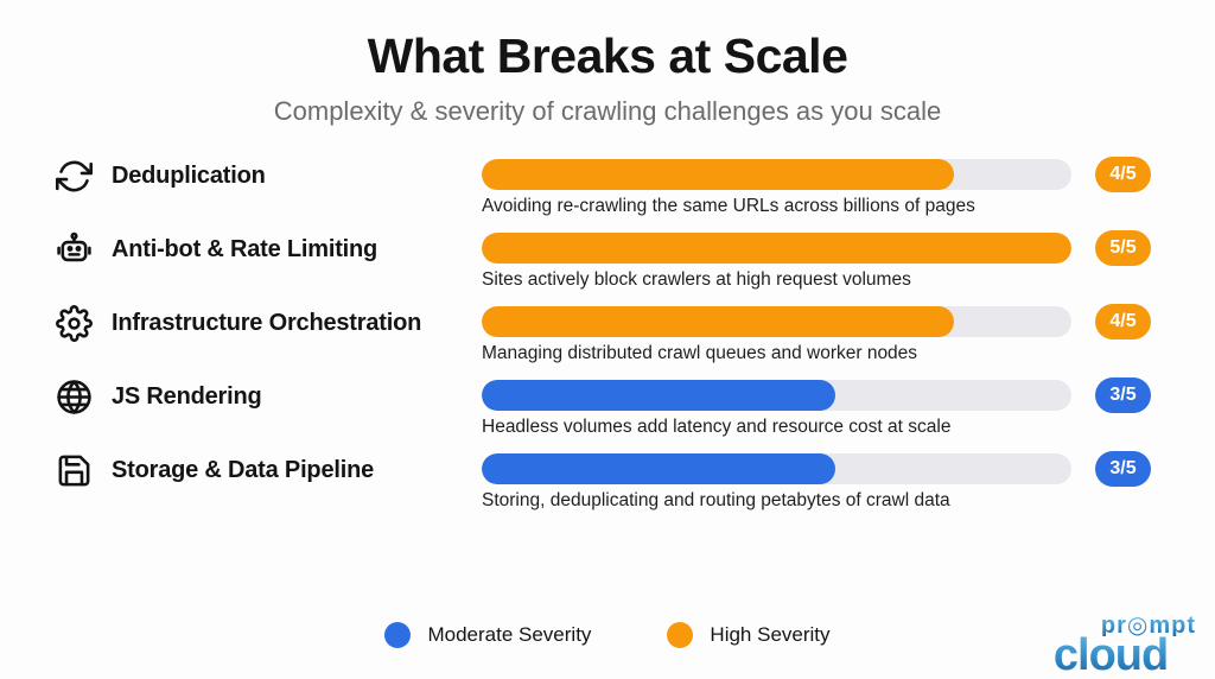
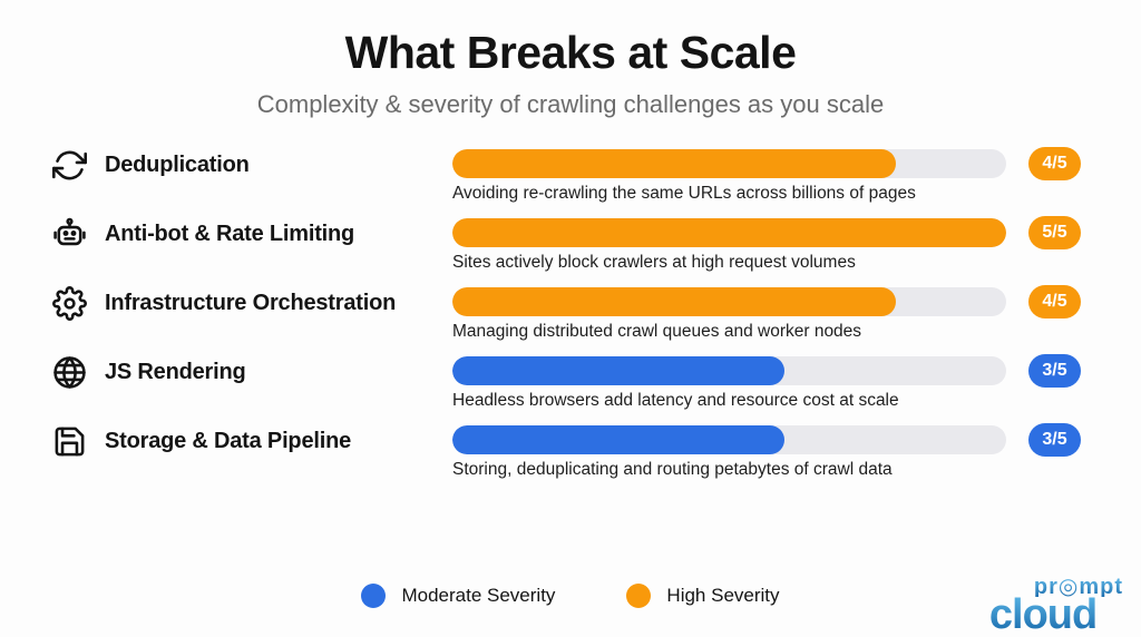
  What Breaks at Scale
  Complexity & severity of crawling challenges as you scale
  Deduplication
  Avoiding re-crawling the same URLs across billions of pages
  4/5
  Anti-bot & Rate Limiting
  Sites actively block crawlers at high request volumes
  5/5
  Infrastructure Orchestration
  Managing distributed crawl queues and worker nodes
  4/5
  JS Rendering
- Headless volumes add latency and resource cost at scale
+ Headless browsers add latency and resource cost at scale
  3/5
  Storage & Data Pipeline
  Storing, deduplicating and routing petabytes of crawl data
  3/5
  Moderate Severity
  High Severity
  pr◎mpt
  cloud⚙
